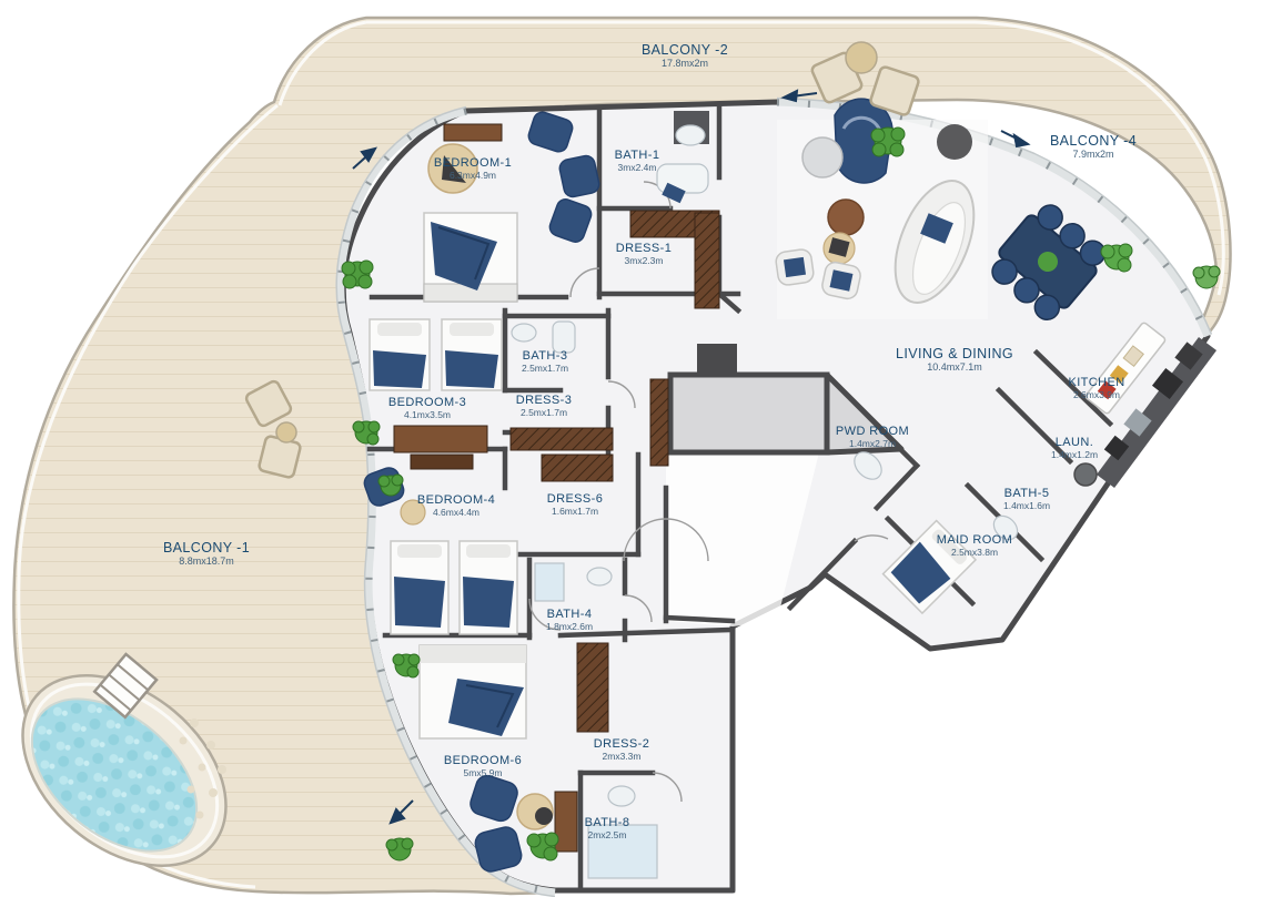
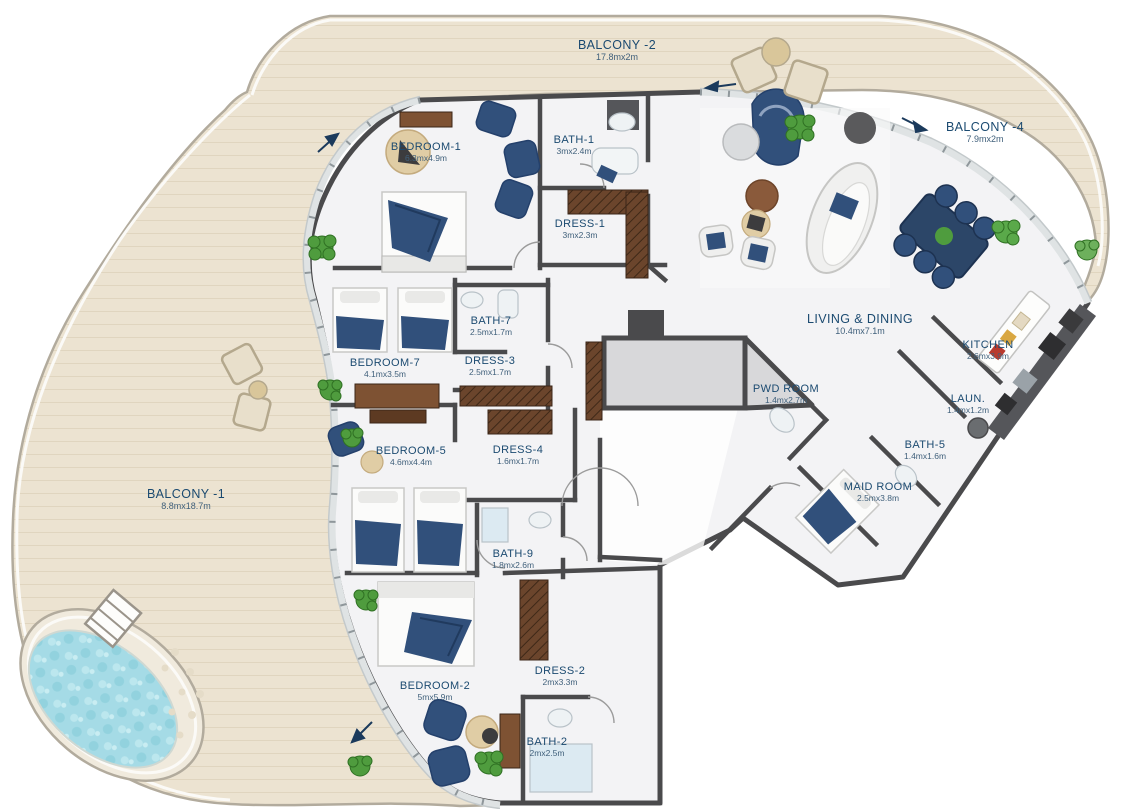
  BALCONY -2
  17.8mx2m
  BALCONY -4
  7.9mx2m
  BALCONY -1
  8.8mx18.7m
  BEDROOM-1
  6.3mx4.9m
  BATH-1
  3mx2.4m
  DRESS-1
  3mx2.3m
  LIVING & DINING
  10.4mx7.1m
  KITCHEN
  2.6mx3.9m
  PWD ROOM
  1.4mx2.7m
  LAUN.
  1.4mx1.2m
  BATH-5
  1.4mx1.6m
  MAID ROOM
  2.5mx3.8m
- BATH-3
+ BATH-7
  2.5mx1.7m
  DRESS-3
  2.5mx1.7m
- BEDROOM-3
+ BEDROOM-7
  4.1mx3.5m
- BEDROOM-4
+ BEDROOM-5
  4.6mx4.4m
- DRESS-6
+ DRESS-4
  1.6mx1.7m
- BATH-4
+ BATH-9
  1.8mx2.6m
- BEDROOM-6
+ BEDROOM-2
  5mx5.9m
  DRESS-2
  2mx3.3m
- BATH-8
+ BATH-2
  2mx2.5m
